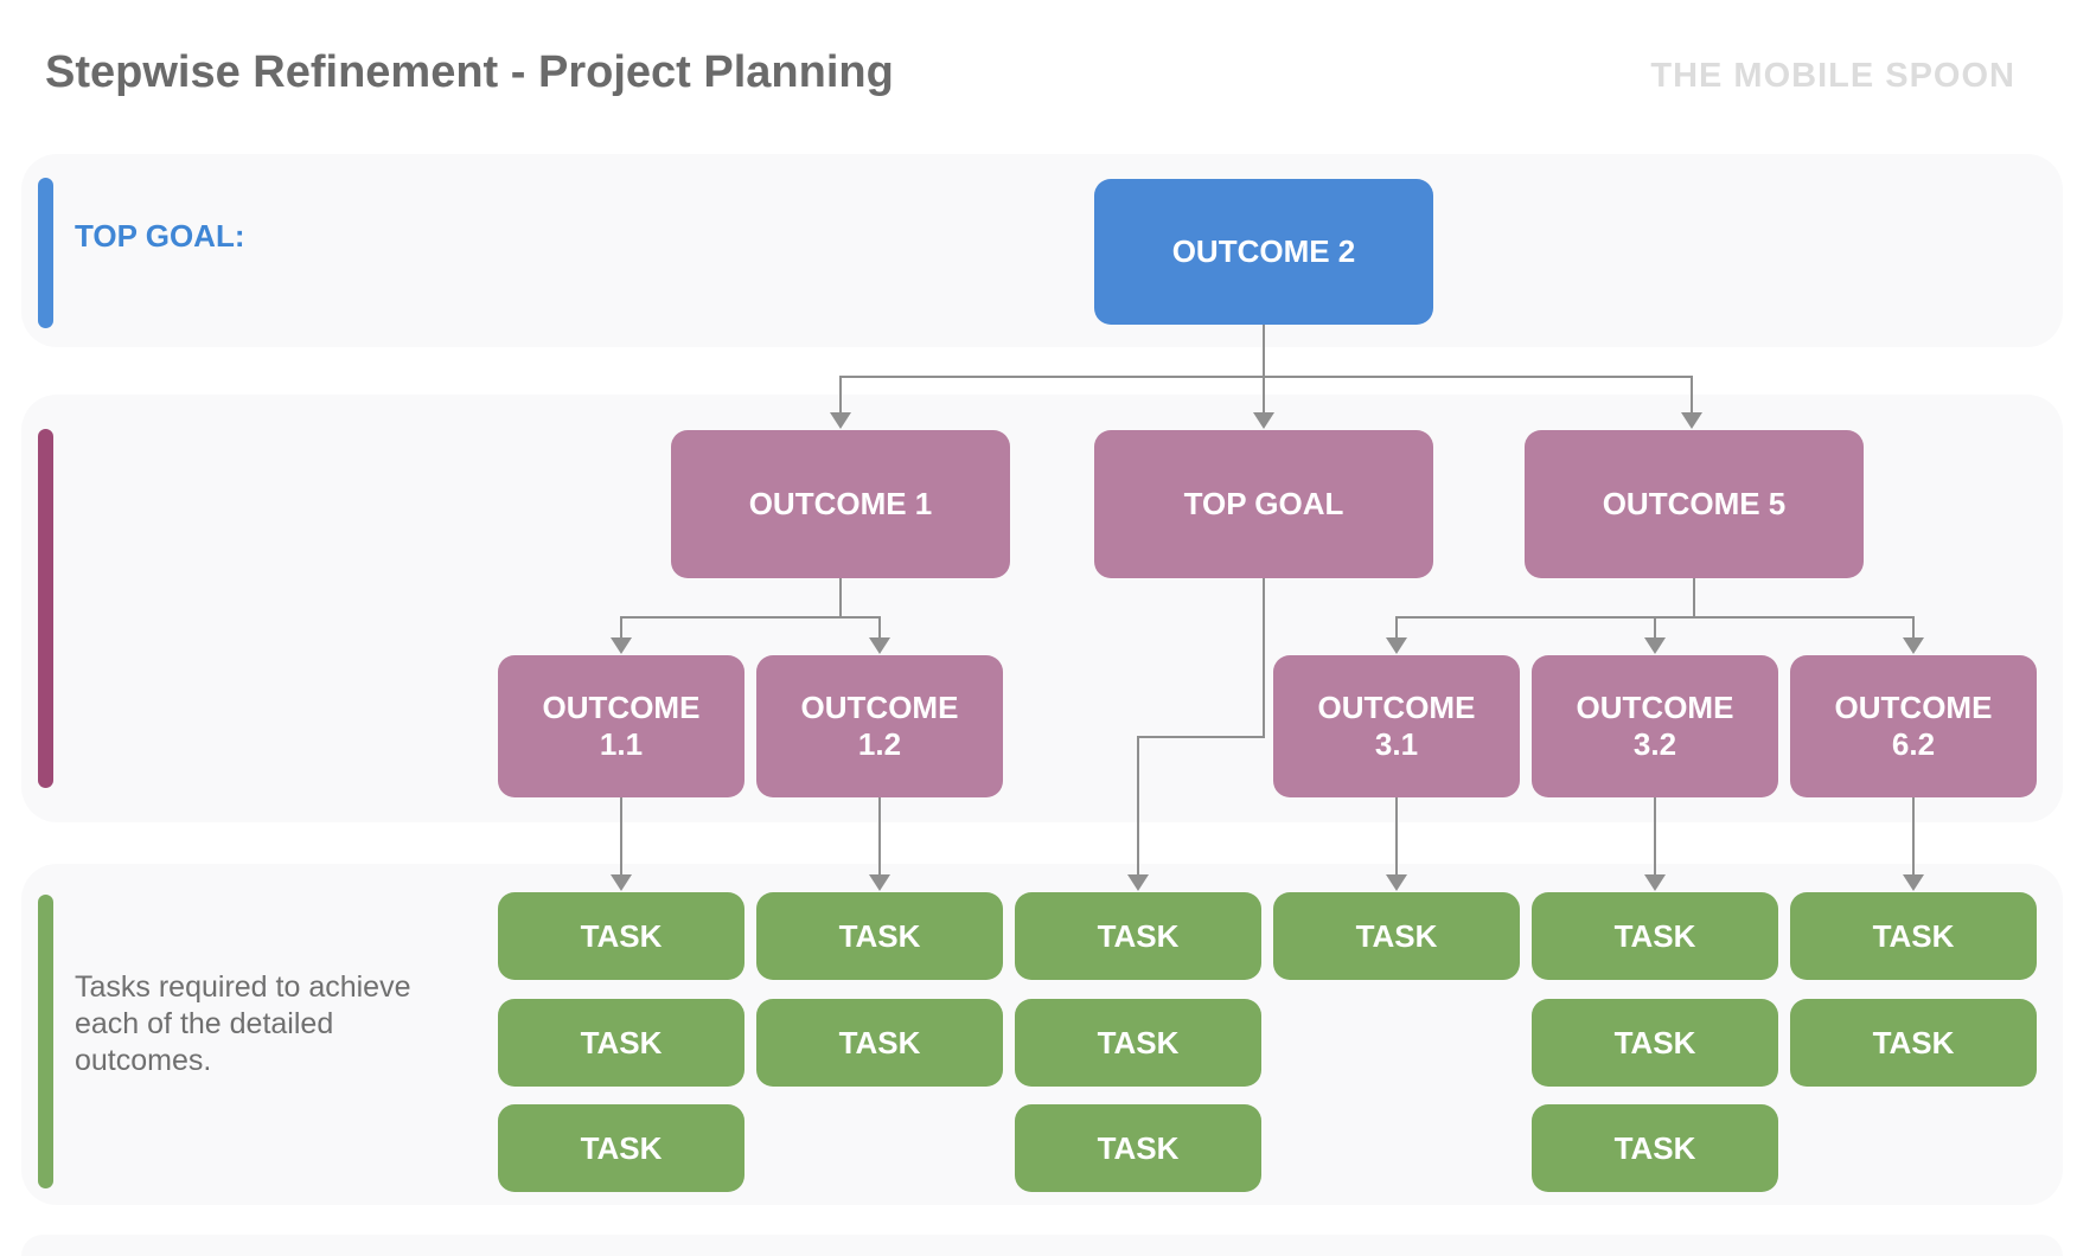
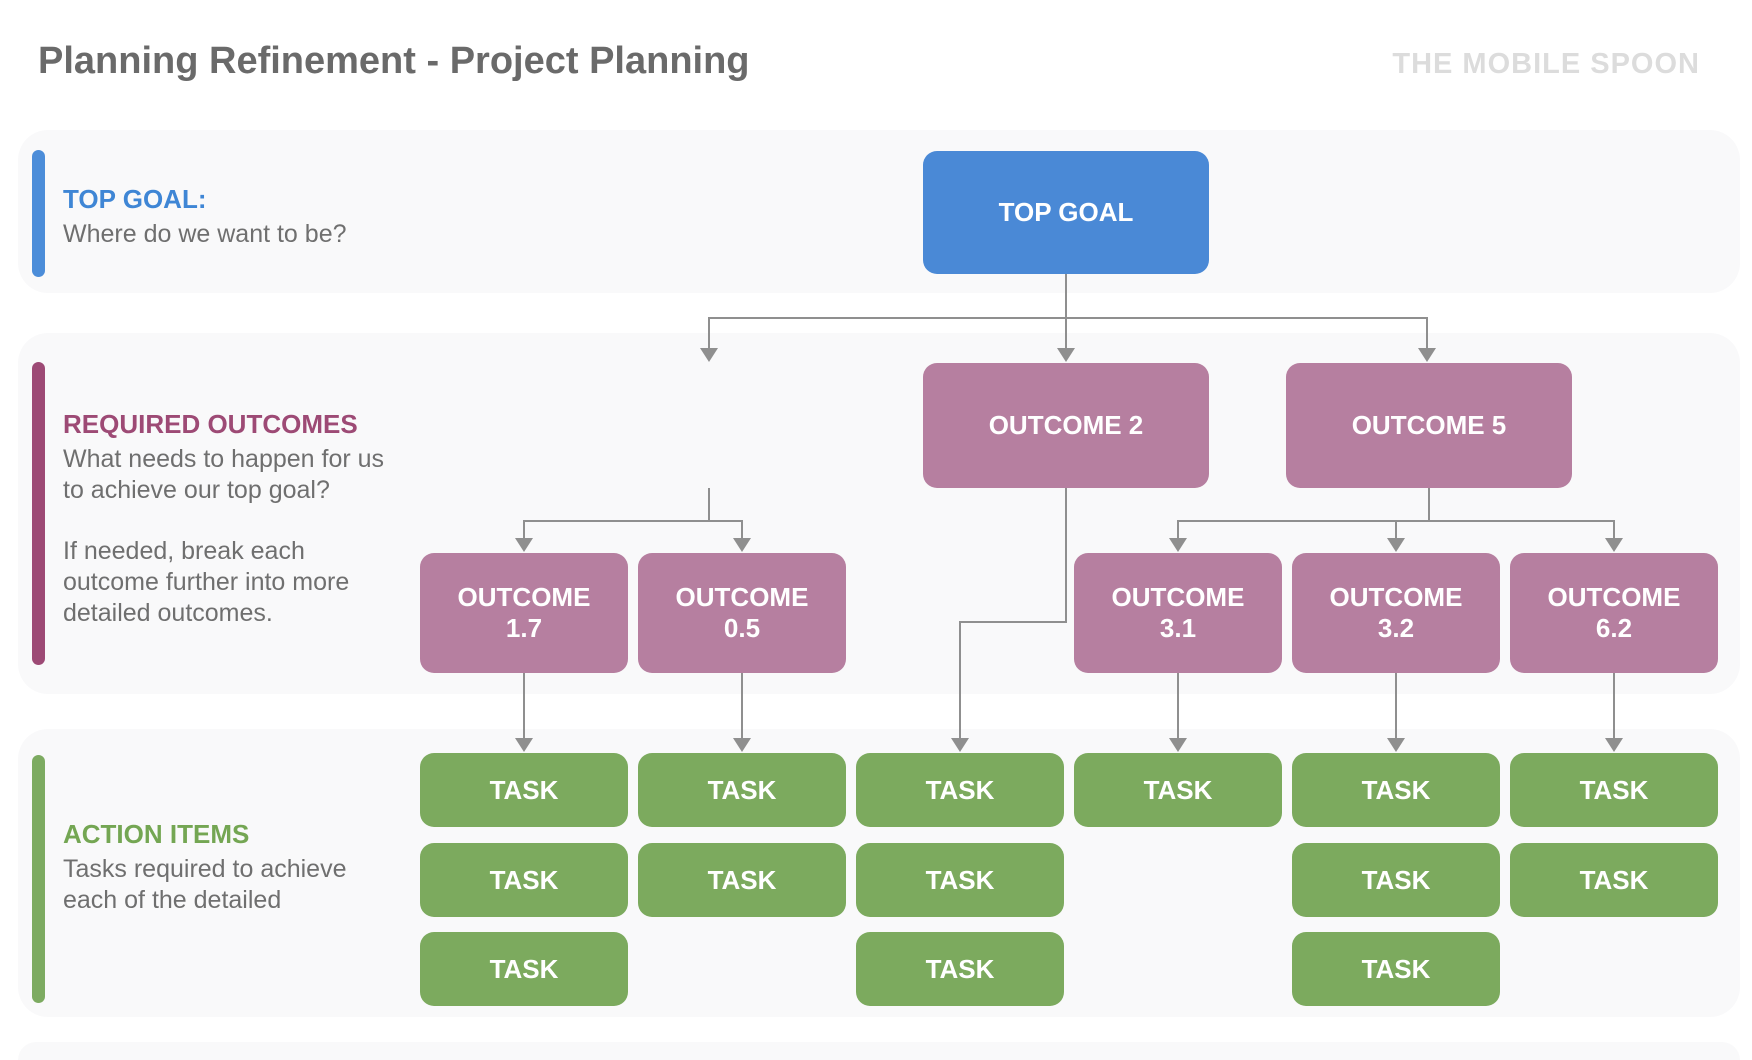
- Stepwise Refinement - Project Planning
+ Planning Refinement - Project Planning
  THE MOBILE SPOON
  TOP GOAL:
+ Where do we want to be?
+ REQUIRED OUTCOMES
+ What needs to happen for us
+ to achieve our top goal?
+ If needed, break each
+ outcome further into more
+ detailed outcomes.
+ ACTION ITEMS
  Tasks required to achieve
  each of the detailed
- outcomes.
- OUTCOME 2
+ TOP GOAL
- OUTCOME 1
- TOP GOAL
+ OUTCOME 2
  OUTCOME 5
  OUTCOME
- 1.1
+ 1.7
  OUTCOME
- 1.2
+ 0.5
  OUTCOME
  3.1
  OUTCOME
  3.2
  OUTCOME
  6.2
  TASK
  TASK
  TASK
  TASK
  TASK
  TASK
  TASK
  TASK
  TASK
  TASK
  TASK
  TASK
  TASK
  TASK
